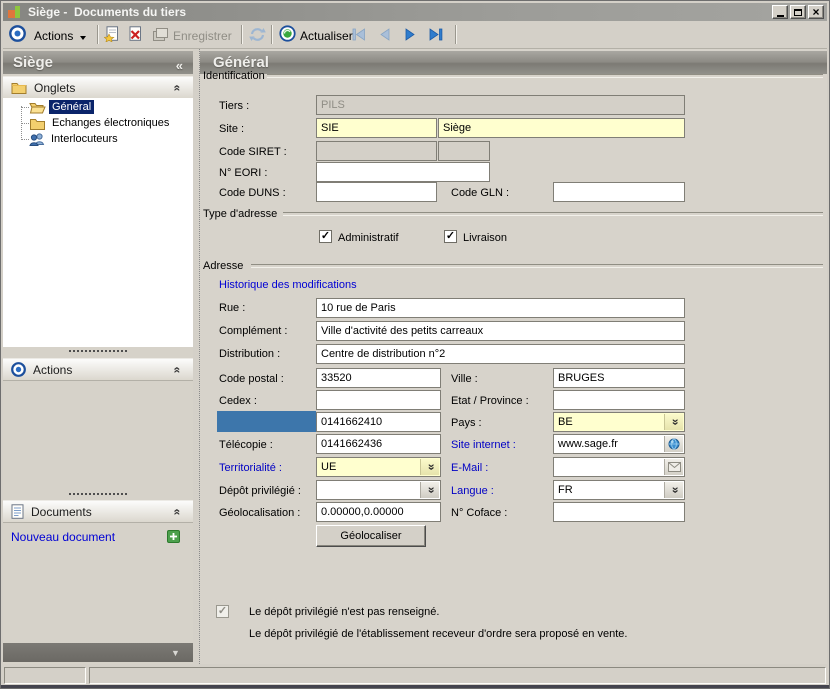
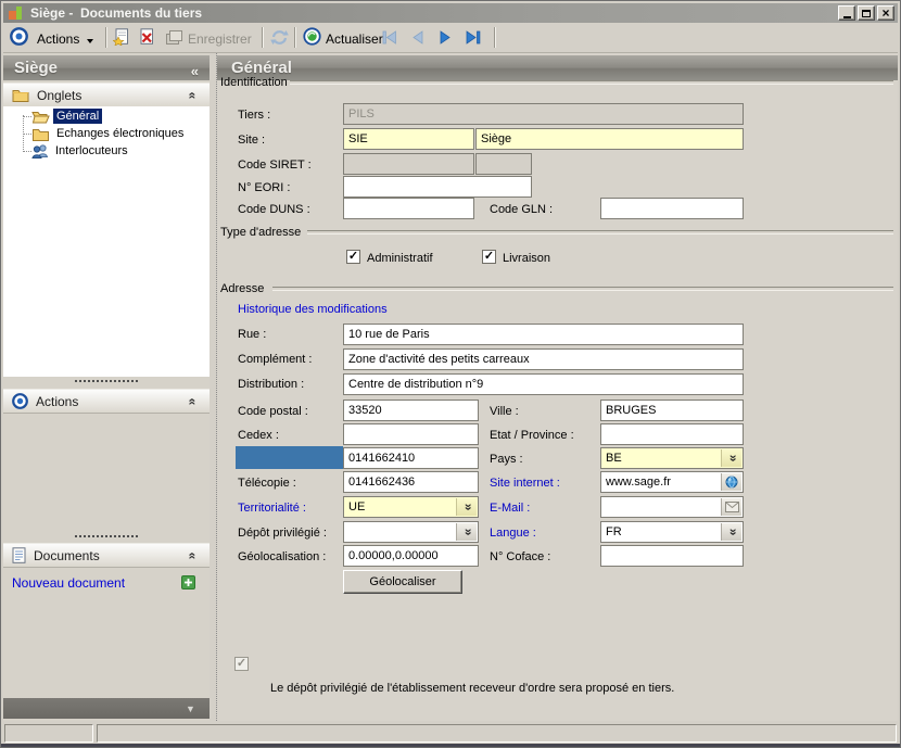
  Siège - Documents du tiers
  ×
  Actions
  Enregistrer
  Actualiser
  Siège
  «
  Onglets
  Général
  Echanges électroniques
  Interlocuteurs
  Actions
  Documents
  Nouveau document
  ▼
  Général
  Identification
  Tiers :
  PILS
  Site :
  SIE
  Siège
  Code SIRET :
  N° EORI :
  Code DUNS :
  Code GLN :
  Type d'adresse
  ✓
  Administratif
  ✓
  Livraison
  Adresse
  Historique des modifications
  Rue :
  10 rue de Paris
  Complément :
- Ville d'activité des petits carreaux
+ Zone d'activité des petits carreaux
  Distribution :
- Centre de distribution n°2
+ Centre de distribution n°9
  Code postal :
  33520
  Ville :
  BRUGES
  Cedex :
  Etat / Province :
  0141662410
  Pays :
  BE
  Télécopie :
  0141662436
  Site internet :
  www.sage.fr
  Territorialité :
  UE
  E-Mail :
  Dépôt privilégié :
  Langue :
  FR
  Géolocalisation :
  0.00000,0.00000
  N° Coface :
  Géolocaliser
  ✓
- Le dépôt privilégié n'est pas renseigné.
- Le dépôt privilégié de l'établissement receveur d'ordre sera proposé en vente.
+ Le dépôt privilégié de l'établissement receveur d'ordre sera proposé en tiers.
